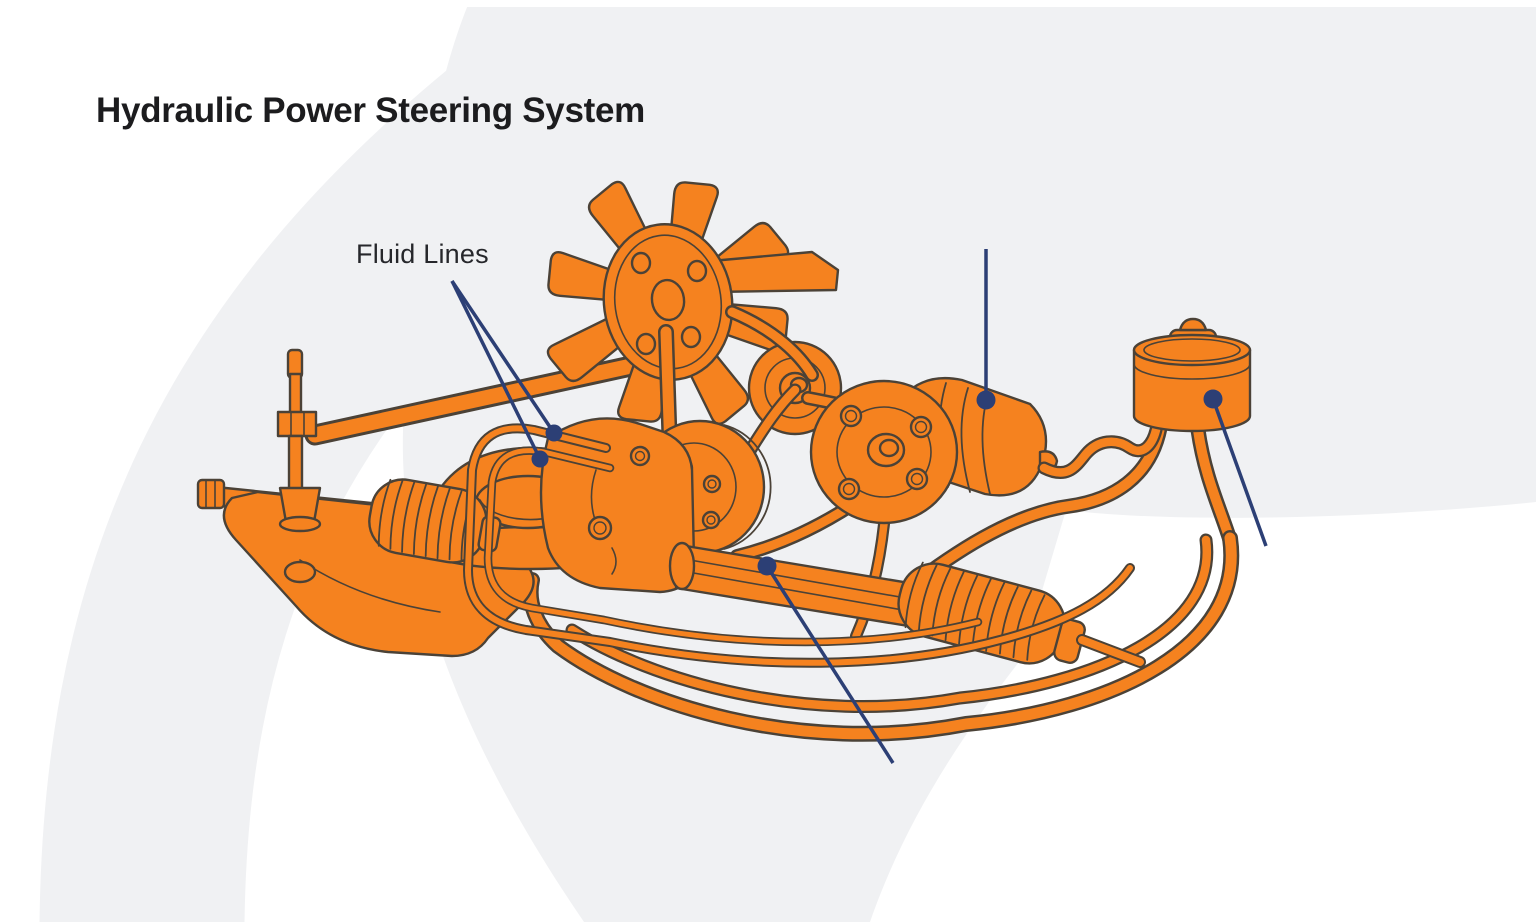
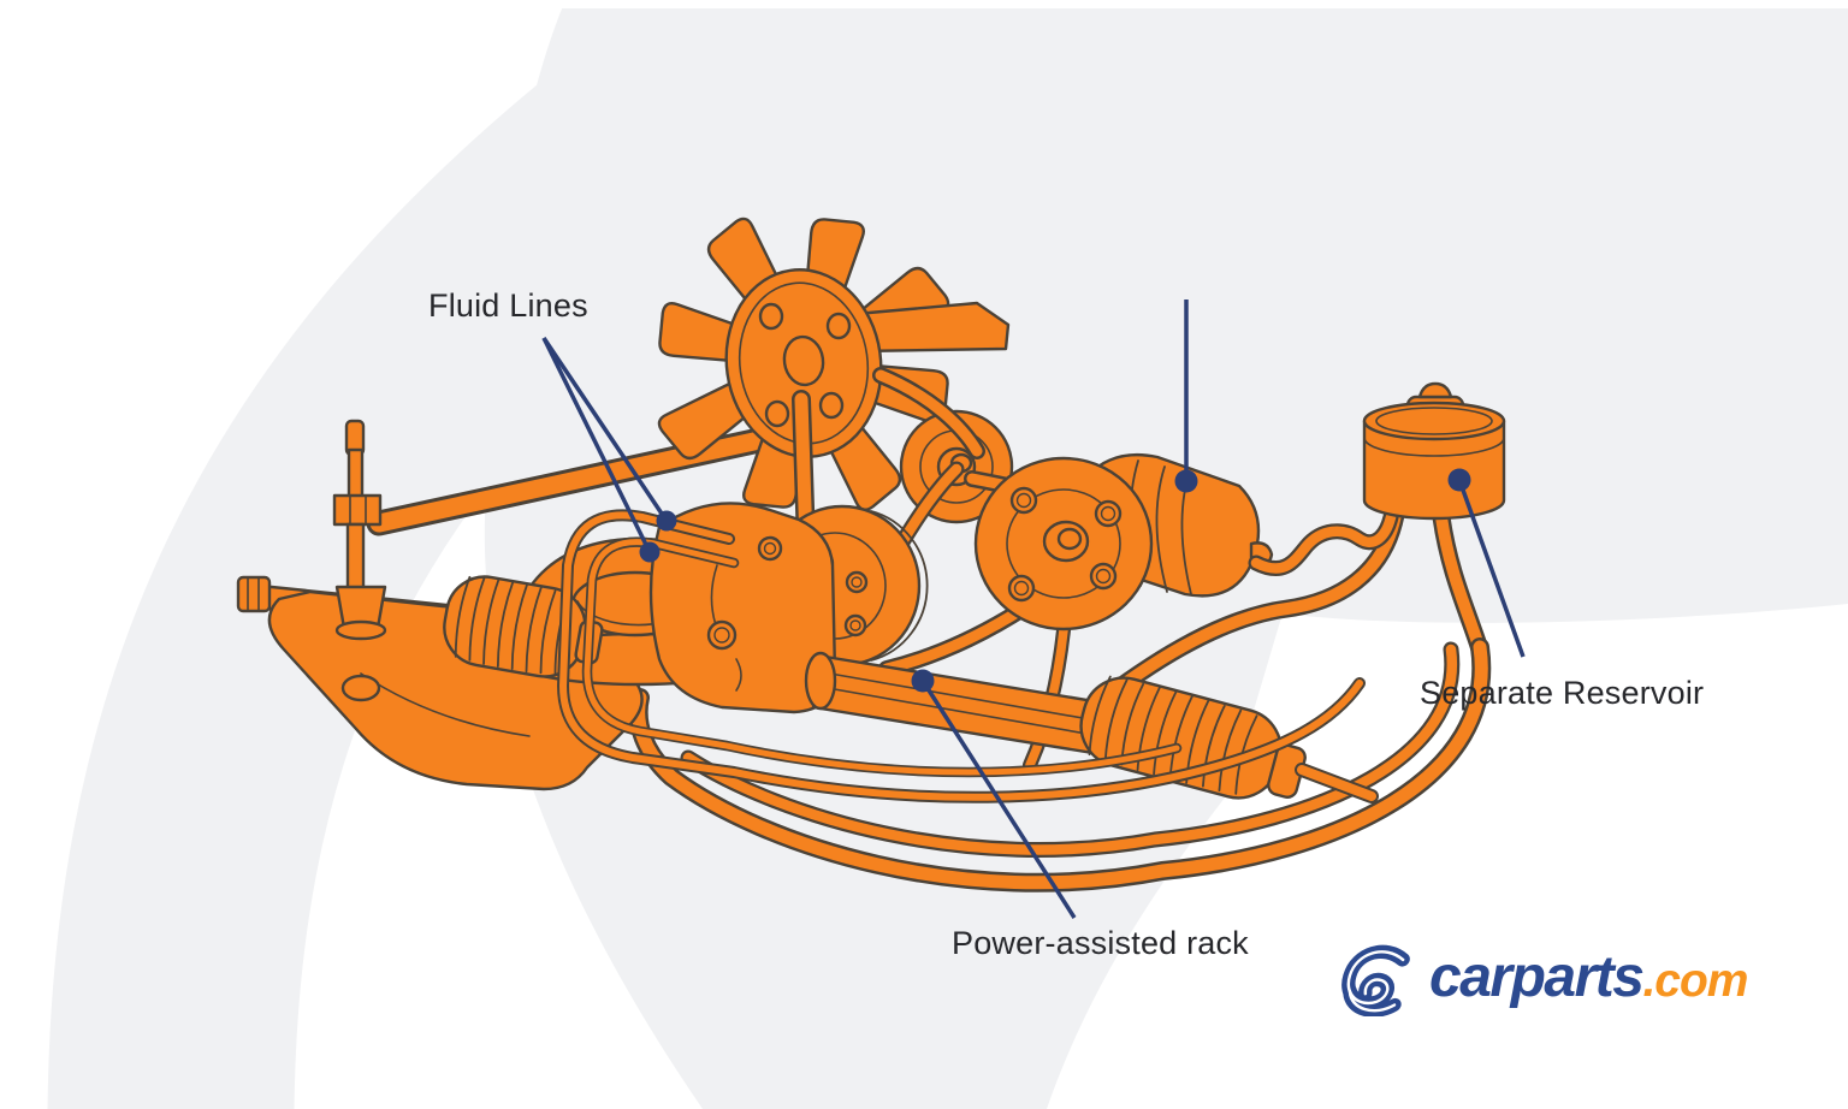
- Hydraulic Power Steering System
  Fluid Lines
+ Separate Reservoir
+ Power-assisted rack
+ carparts
+ .com
